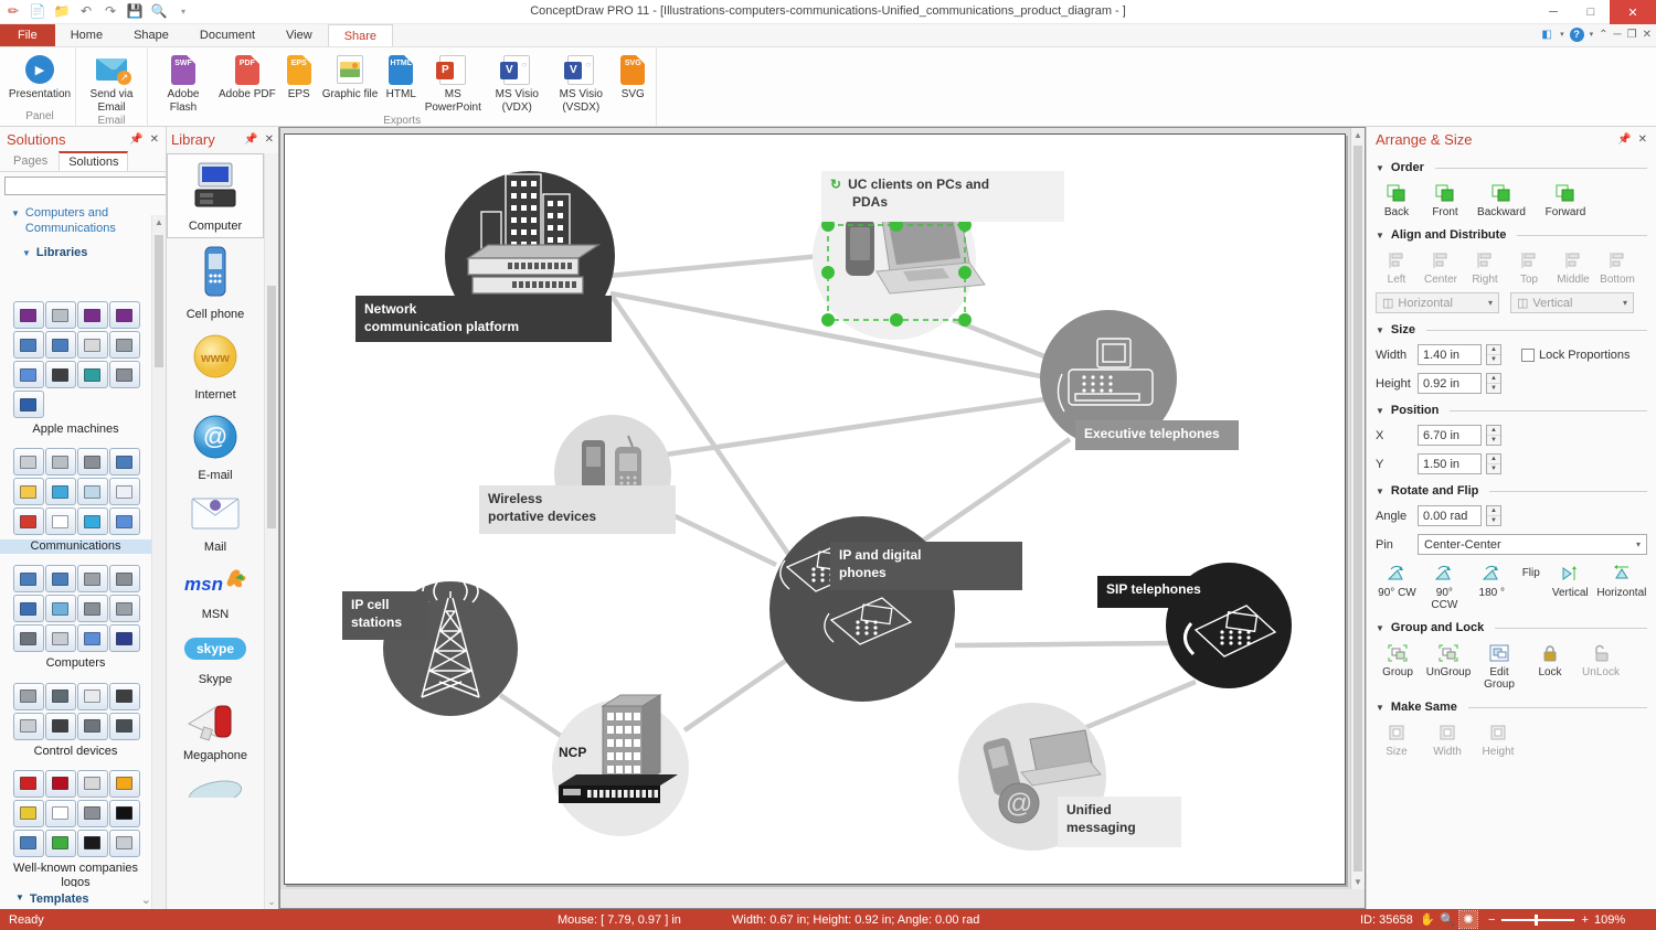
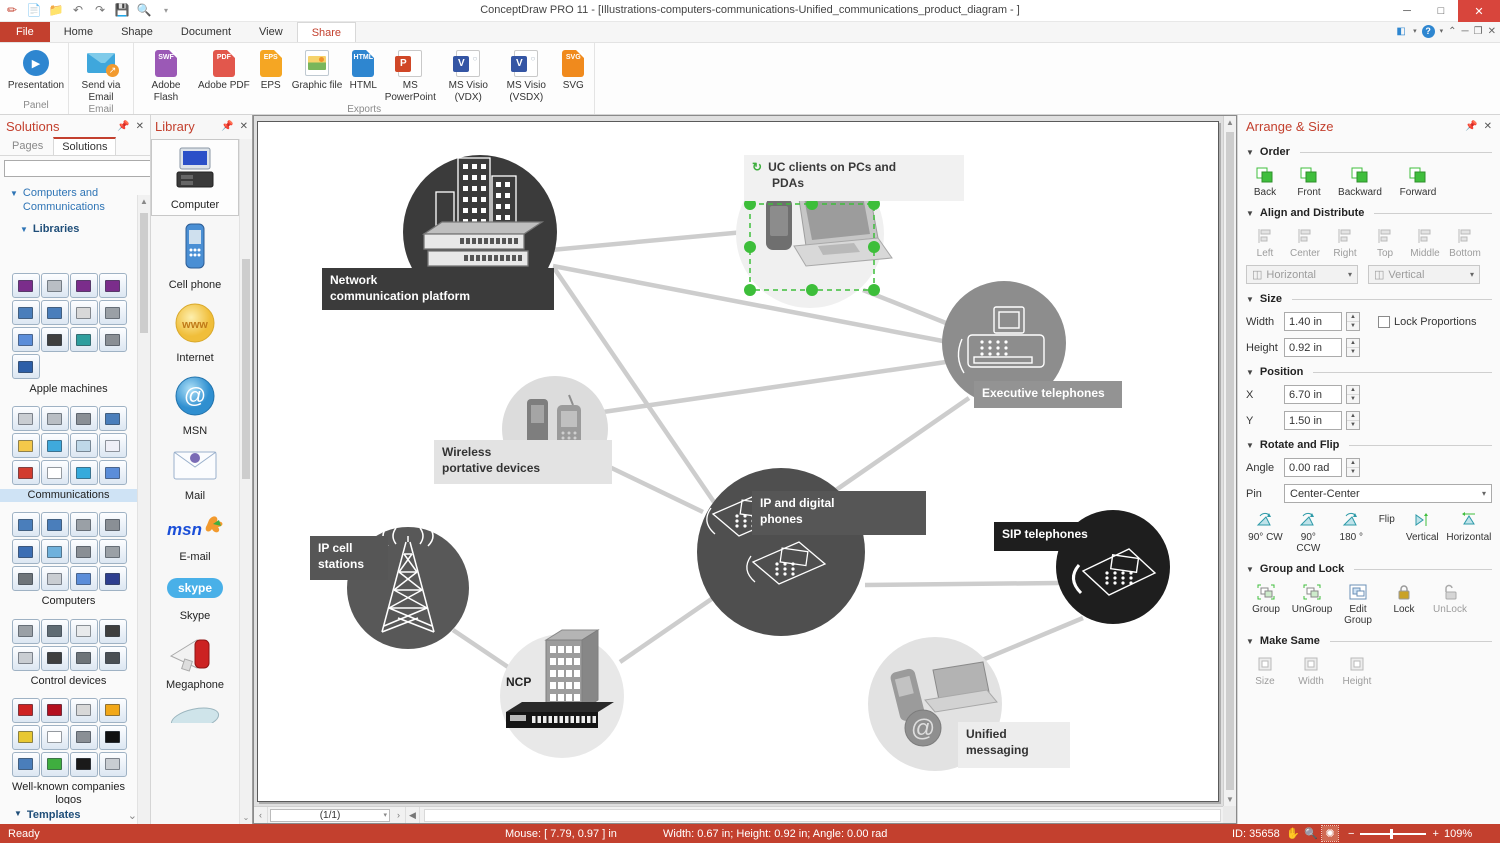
  ✏
  📄
  📁
  ↶
  ↷
  💾
  🔍
  ▾
  ConceptDraw PRO 11 - [Illustrations-computers-communications-Unified_communications_product_diagram - ]
  ─
  □
  ✕
  File
  Home
  Shape
  Document
  View
  Share
  ◧
  ?
  ⌃
  ─
  ❐
  ✕
  ▶
  Presentation
  Panel
  ↗
  Send via Email
  Email
  Adobe Flash
  Adobe PDF
  EPS
  Graphic file
  HTML
  P
  MS PowerPoint
  V
  ○
  MS Visio (VDX)
  V
  ○
  MS Visio (VSDX)
  SVG
  Exports
  Solutions
  📌
  ✕
  Pages
  Solutions
  ▼
  Computers and Communications
  ▼
  Libraries
  Apple machines
  Communications
  Computers
  Control devices
  Well-known companies logos
  ▼
  Templates
  ⌄
  ▲
  Library
  📌
  ✕
  Computer
  Cell phone
  www
  Internet
  @
- E-mail
+ MSN
  Mail
  msn
- MSN
+ E-mail
  skype
  Skype
  Megaphone
  ⌄
  @
  Network
  communication platform
  ↻ UC clients on PCs and
  PDAs
  Executive telephones
  Wireless
  portative devices
  IP and digital
  phones
  IP cell
  stations
  NCP
  SIP telephones
  Unified
  messaging
  ▲
  ▼
+ ‹
+ (1/1)
+ ›
+ ◀
  Arrange & Size
  📌
  ✕
  ▼
  Order
  Back
  Front
  Backward
  Forward
  ▼
  Align and Distribute
  Left
  Center
  Right
  Top
  Middle
  Bottom
  ◫
  Horizontal
  ▾
  ◫
  Vertical
  ▾
  ▼
  Size
  Width
  1.40 in
  Lock Proportions
  Height
  0.92 in
  ▼
  Position
  X
  6.70 in
  Y
  1.50 in
  ▼
  Rotate and Flip
  Angle
  0.00 rad
  Pin
  Center-Center
  ▾
  90° CW
  90° CCW
  180 °
  Flip
  Vertical
  Horizontal
  ▼
  Group and Lock
  Group
  UnGroup
  Edit Group
  Lock
  UnLock
  ▼
  Make Same
  Size
  Width
  Height
  Ready
  Mouse: [ 7.79, 0.97 ] in
  Width: 0.67 in; Height: 0.92 in; Angle: 0.00 rad
  ID: 35658
  ✋
  🔍
  ✺
  −
  +
  109%
